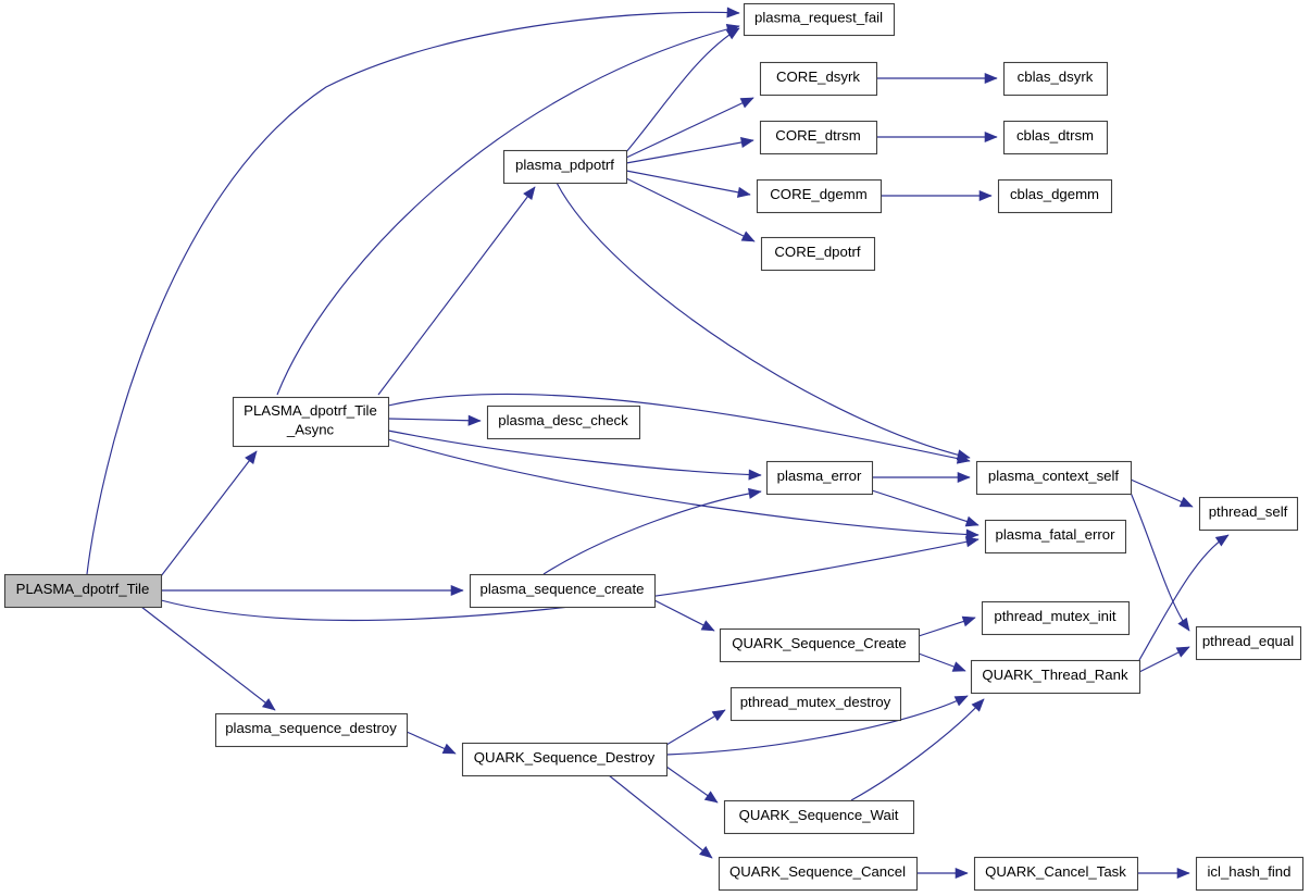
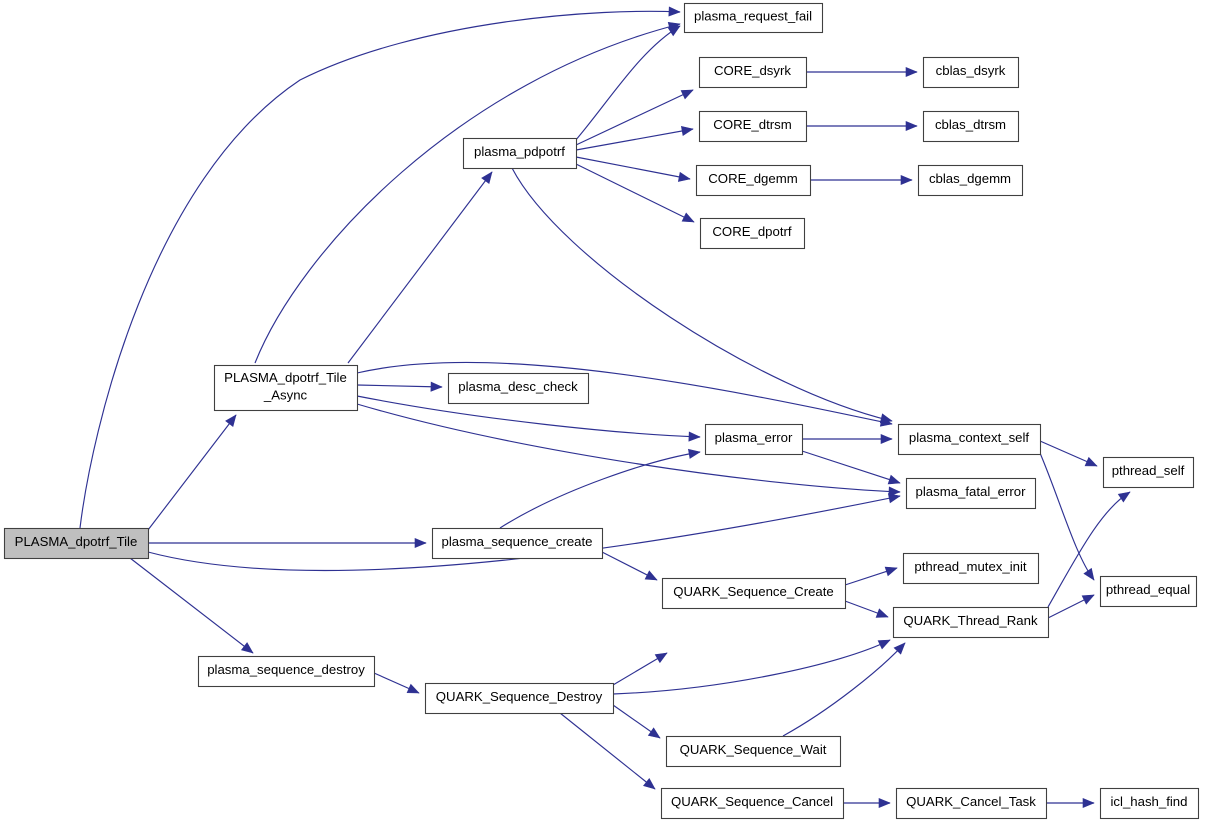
  plasma_request_fail
  CORE_dsyrk
  cblas_dsyrk
  CORE_dtrsm
  cblas_dtrsm
  plasma_pdpotrf
  CORE_dgemm
  cblas_dgemm
  CORE_dpotrf
  PLASMA_dpotrf_Tile _Async
  plasma_desc_check
  plasma_error
  plasma_context_self
  pthread_self
  plasma_fatal_error
  PLASMA_dpotrf_Tile
  plasma_sequence_create
  pthread_mutex_init
  pthread_equal
  QUARK_Sequence_Create
  QUARK_Thread_Rank
- pthread_mutex_destroy
  plasma_sequence_destroy
  QUARK_Sequence_Destroy
  QUARK_Sequence_Wait
  QUARK_Sequence_Cancel
  QUARK_Cancel_Task
  icl_hash_find
